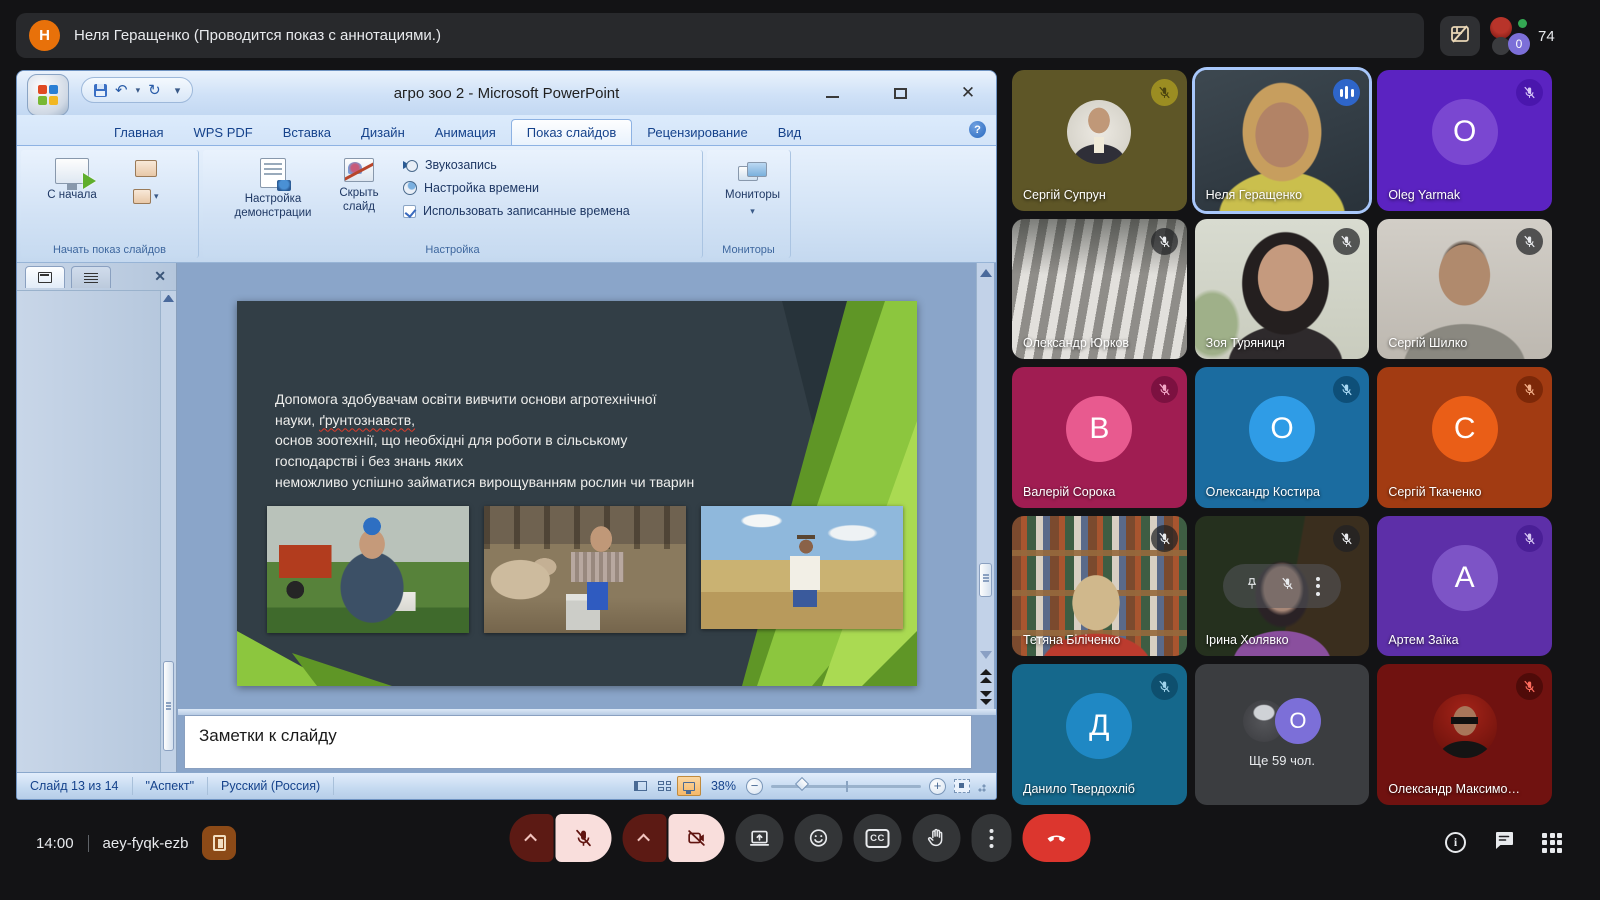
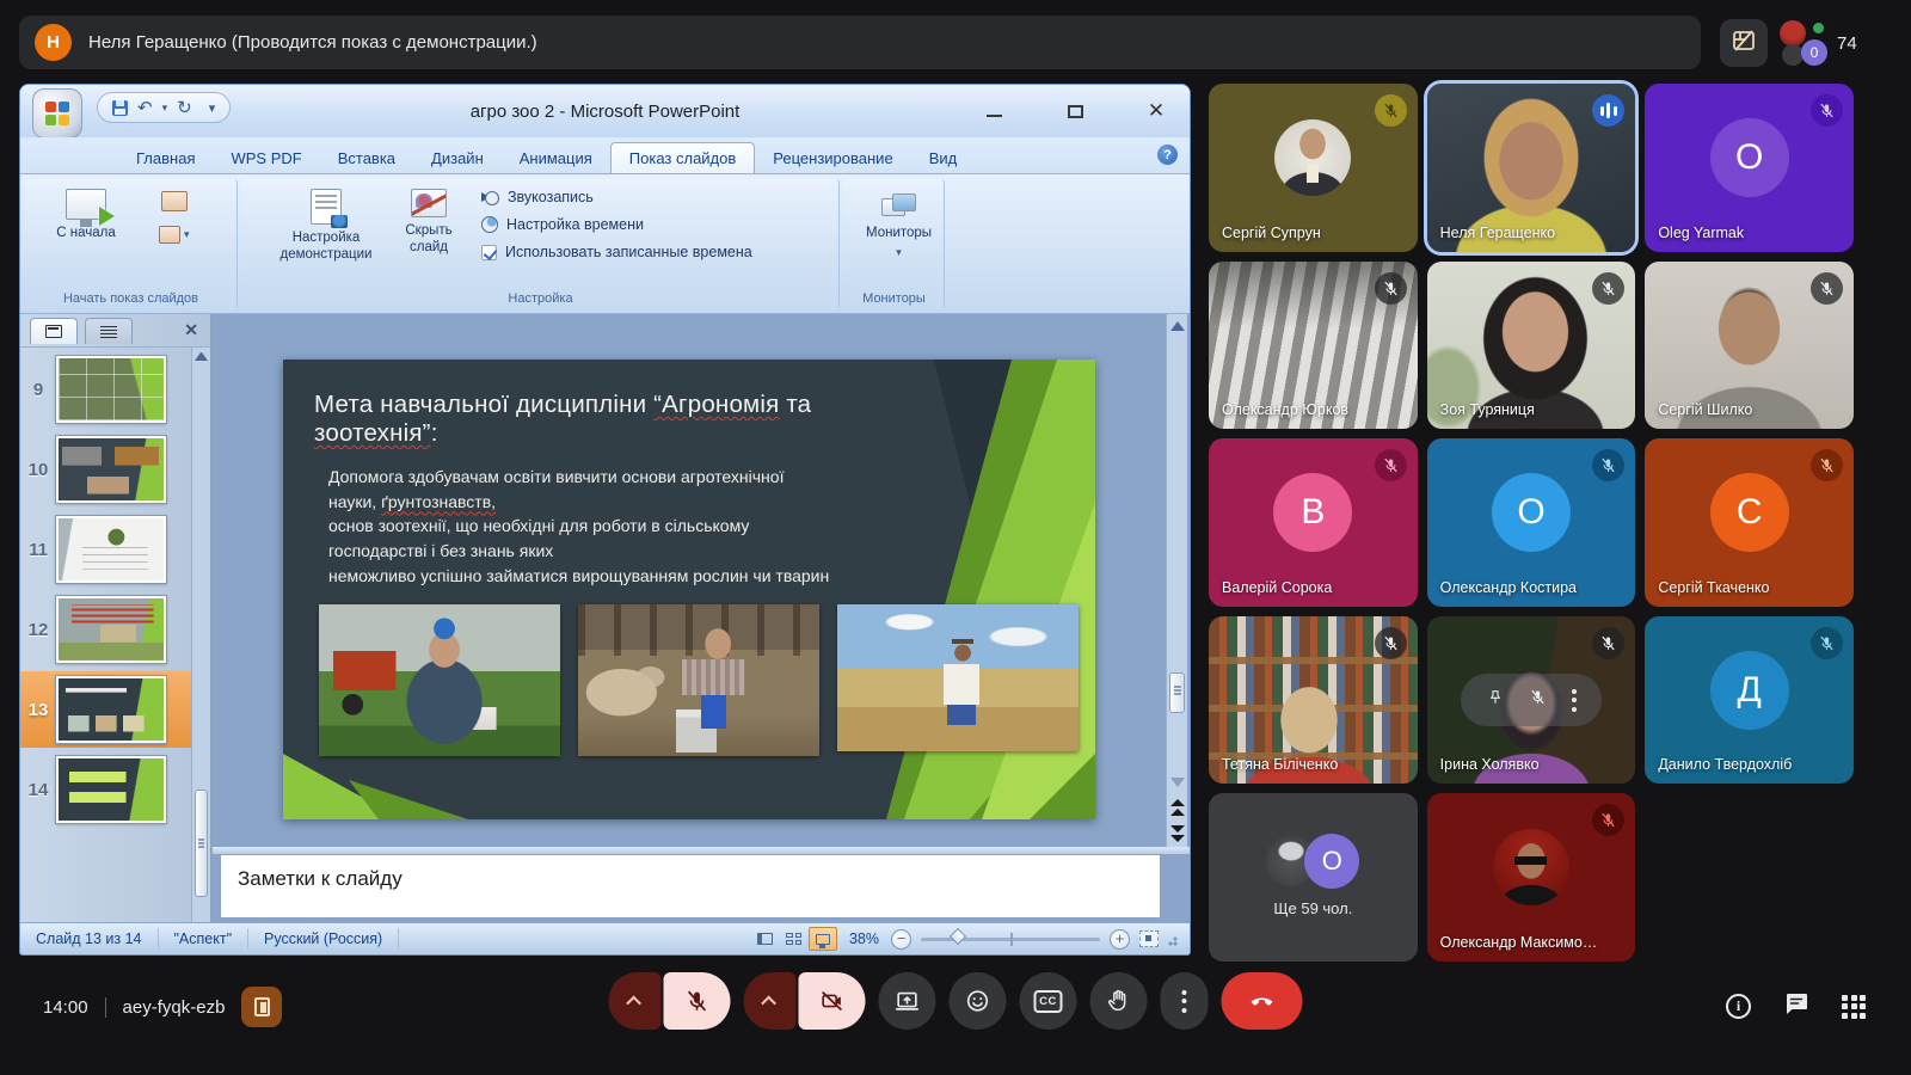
  H
- Неля Геращенко (Проводится показ с аннотациями.)
+ Неля Геращенко (Проводится показ с демонстрации.)
  0
  74
  ↶
  ▾
  ↻
  ▾
  агро зоо 2 - Microsoft PowerPoint
  ✕
  Главная
  WPS PDF
  Вставка
  Дизайн
  Анимация
  Показ слайдов
  Рецензирование
  Вид
  ?
  С начала
  ▾
  Начать показ слайдов
  Настройка демонстрации
  Скрыть слайд
  Звукозапись
  Настройка времени
  Использовать записанные времена
  Настройка
  Мониторы
  ▾
  Мониторы
  ✕
+ 9
+ 10
+ 11
+ 12
+ 13
+ 14
+ Мета навчальної дисципліни “Агрономія та зоотехнія”:
  Допомога здобувачам освіти вивчити основи агротехнічної
  науки, ґрунтознавств,
  основ зоотехнії, що необхідні для роботи в сільському
  господарстві і без знань яких
  неможливо успішно займатися вирощуванням рослин чи тварин
  Заметки к слайду
  Слайд 13 из 14
  "Аспект"
  Русский (Россия)
  38%
  −
  +
  Сергій Супрун
  Неля Геращенко
  O
  Oleg Yarmak
  Олександр Юрков
  Зоя Туряниця
  Сергій Шилко
  В
  Валерій Сорока
  О
  Олександр Костира
  С
  Сергій Ткаченко
  Тетяна Біліченко
  Ірина Холявко
- А
- Артем Заїка
  Д
  Данило Твердохліб
  О
  Ще 59 чол.
  Олександр Максимо…
  14:00
  aey-fyqk-ezb
  CC
  i
